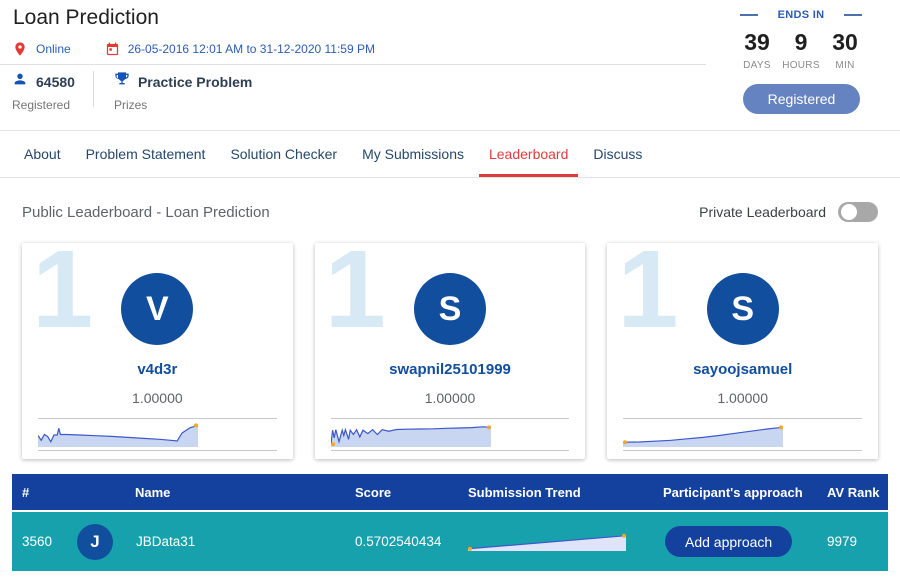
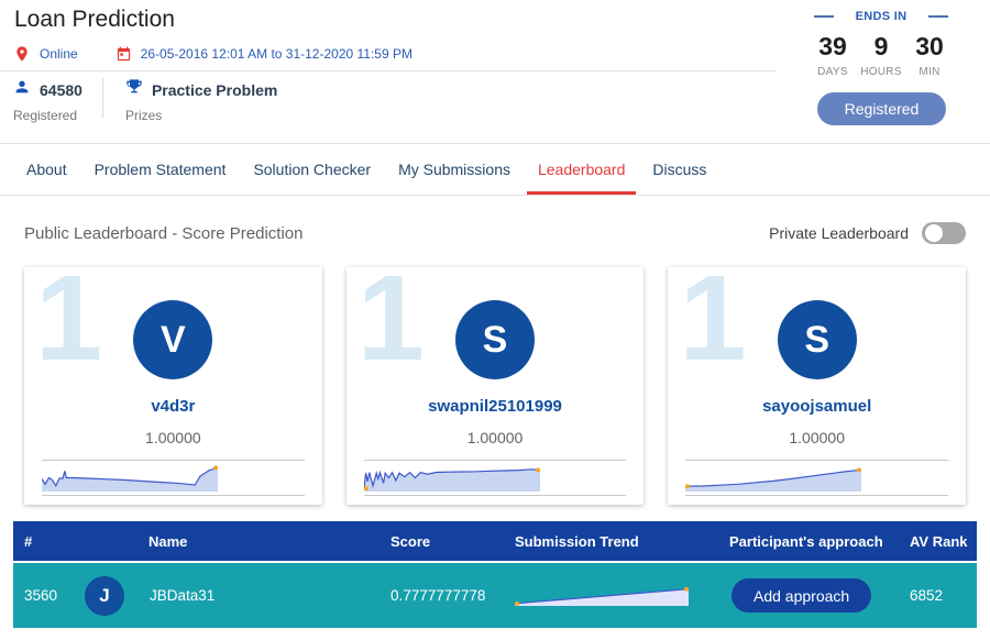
  Loan Prediction
  Online
  26-05-2016 12:01 AM to 31-12-2020 11:59 PM
  64580
  Registered
  Practice Problem
  Prizes
  ENDS IN
  39
  DAYS
  9
  HOURS
  30
  MIN
  Registered
  About
  Problem Statement
  Solution Checker
  My Submissions
  Leaderboard
  Discuss
- Public Leaderboard - Loan Prediction
+ Public Leaderboard - Score Prediction
  Private Leaderboard
  1
  V
  v4d3r
  1.00000
  1
  S
  swapnil25101999
  1.00000
  1
  S
  sayoojsamuel
  1.00000
  #
  Name
  Score
  Submission Trend
  Participant's approach
  AV Rank
  3560
  J
  JBData31
- 0.5702540434
+ 0.7777777778
  Add approach
- 9979
+ 6852
